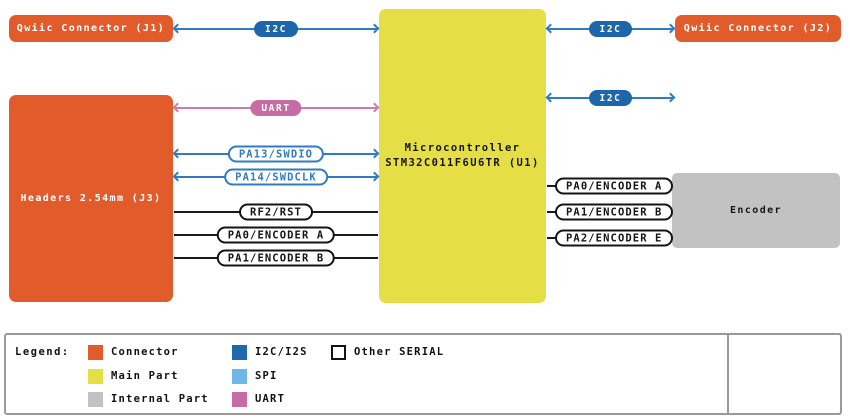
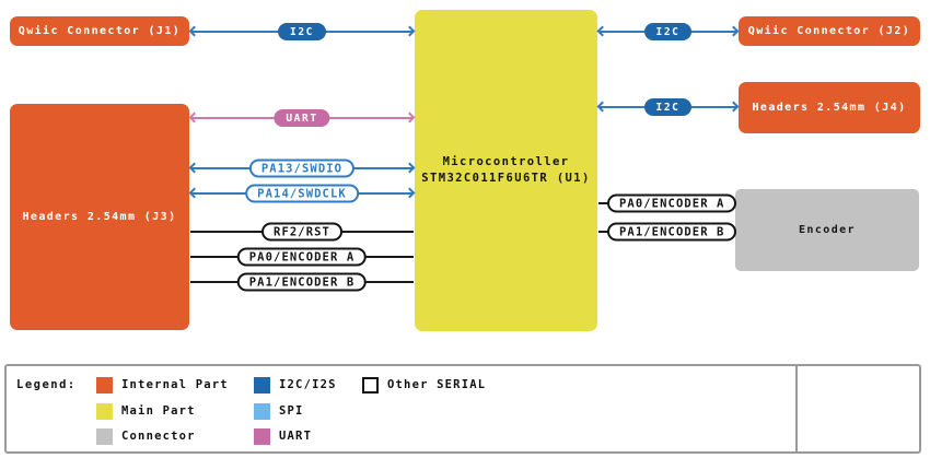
  Qwiic Connector (J1)
  Headers 2.54mm (J3)
  Microcontroller
  STM32C011F6U6TR (U1)
  Qwiic Connector (J2)
+ Headers 2.54mm (J4)
  Encoder
  I2C
  UART
  PA13/SWDIO
  PA14/SWDCLK
  RF2/RST
  PA0/ENCODER A
  PA1/ENCODER B
  I2C
  I2C
  PA0/ENCODER A
  PA1/ENCODER B
- PA2/ENCODER E
  Legend:
- Connector
+ Internal Part
  Main Part
- Internal Part
+ Connector
  I2C/I2S
  SPI
  UART
  Other SERIAL
